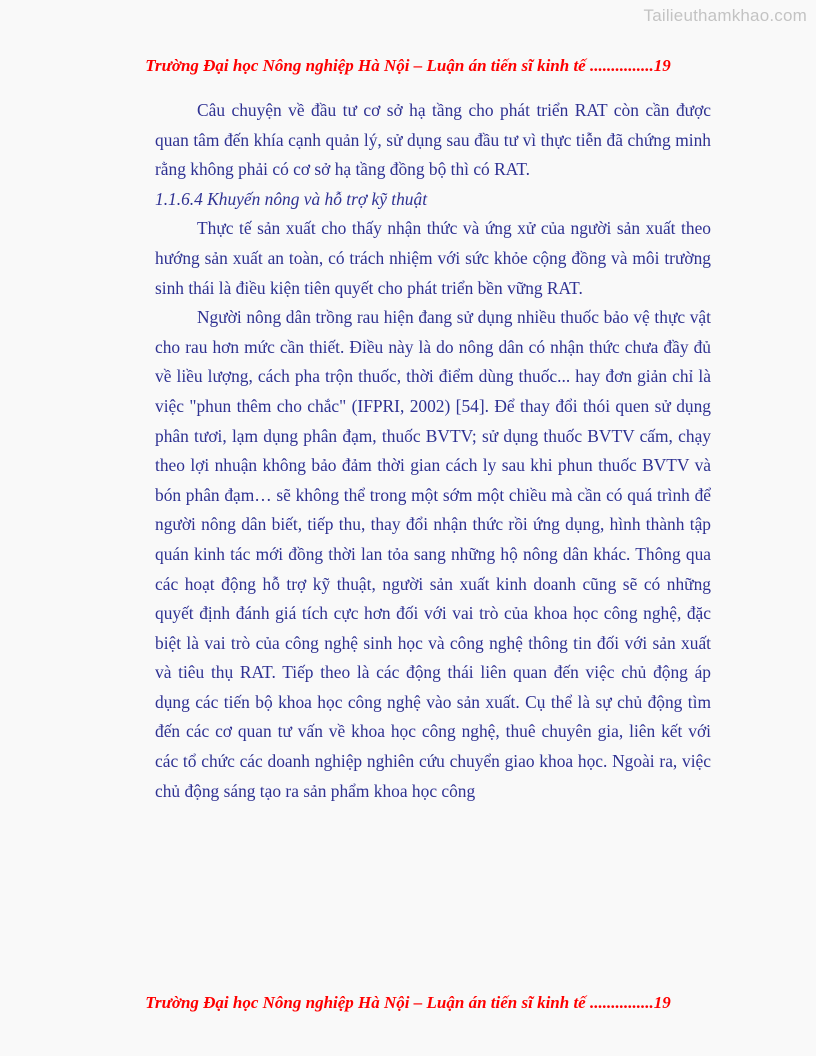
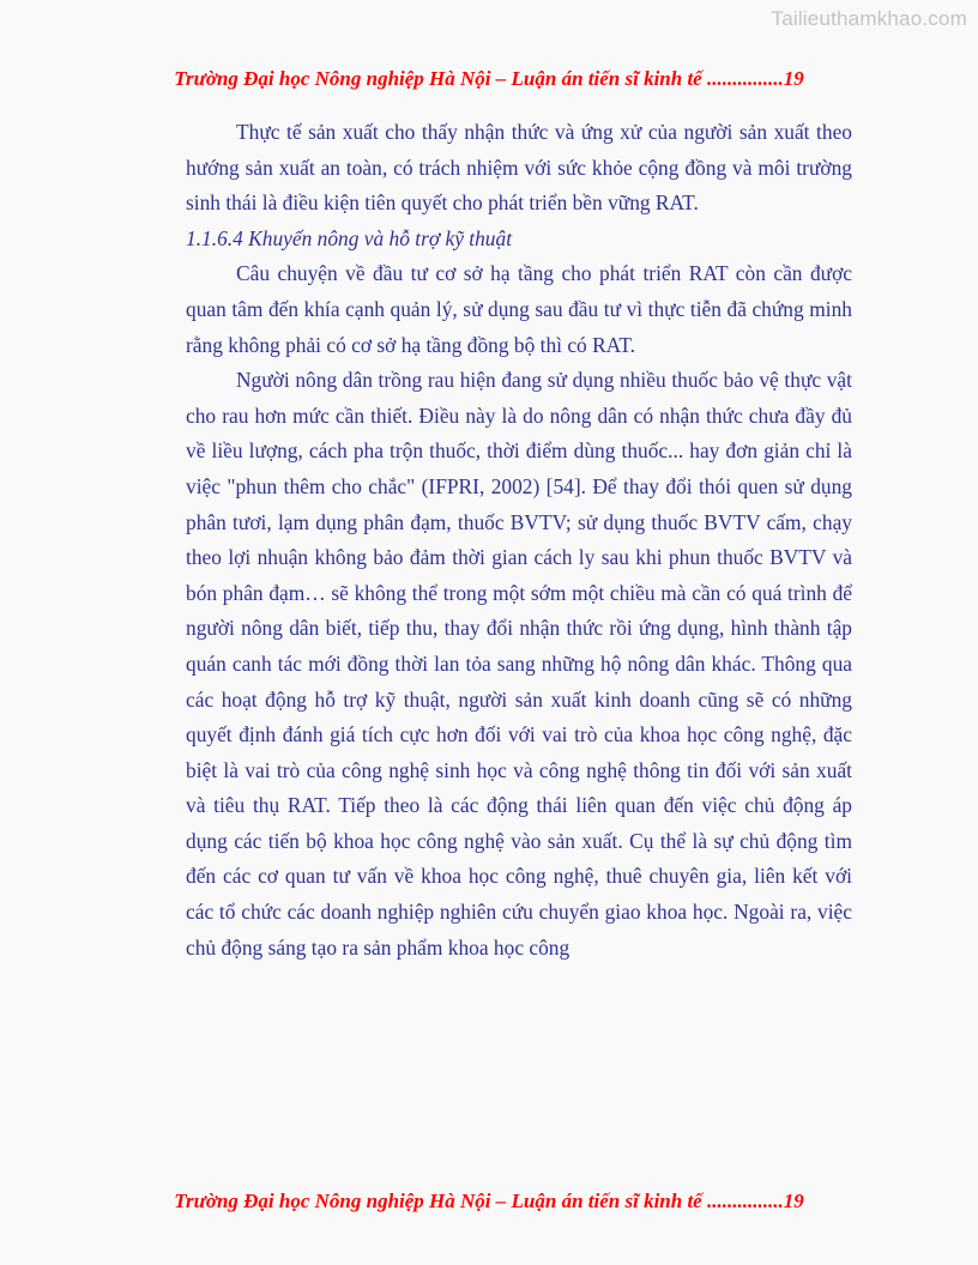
  Tailieuthamkhao.com
  Trường Đại học Nông nghiệp Hà Nội – Luận án tiến sĩ kinh tế ...............19
- Câu chuyện về đầu tư cơ sở hạ tầng cho phát triển RAT còn cần được quan tâm đến khía cạnh quản lý, sử dụng sau đầu tư vì thực tiễn đã chứng minh rằng không phải có cơ sở hạ tầng đồng bộ thì có RAT.
+ Thực tế sản xuất cho thấy nhận thức và ứng xử của người sản xuất theo hướng sản xuất an toàn, có trách nhiệm với sức khỏe cộng đồng và môi trường sinh thái là điều kiện tiên quyết cho phát triển bền vững RAT.
  1.1.6.4 Khuyến nông và hỗ trợ kỹ thuật
- Thực tế sản xuất cho thấy nhận thức và ứng xử của người sản xuất theo hướng sản xuất an toàn, có trách nhiệm với sức khỏe cộng đồng và môi trường sinh thái là điều kiện tiên quyết cho phát triển bền vững RAT.
+ Câu chuyện về đầu tư cơ sở hạ tầng cho phát triển RAT còn cần được quan tâm đến khía cạnh quản lý, sử dụng sau đầu tư vì thực tiễn đã chứng minh rằng không phải có cơ sở hạ tầng đồng bộ thì có RAT.
- Người nông dân trồng rau hiện đang sử dụng nhiều thuốc bảo vệ thực vật cho rau hơn mức cần thiết. Điều này là do nông dân có nhận thức chưa đầy đủ về liều lượng, cách pha trộn thuốc, thời điểm dùng thuốc... hay đơn giản chỉ là việc "phun thêm cho chắc" (IFPRI, 2002) [54]. Để thay đổi thói quen sử dụng phân tươi, lạm dụng phân đạm, thuốc BVTV; sử dụng thuốc BVTV cấm, chạy theo lợi nhuận không bảo đảm thời gian cách ly sau khi phun thuốc BVTV và bón phân đạm… sẽ không thể trong một sớm một chiều mà cần có quá trình để người nông dân biết, tiếp thu, thay đổi nhận thức rồi ứng dụng, hình thành tập quán kinh tác mới đồng thời lan tỏa sang những hộ nông dân khác. Thông qua các hoạt động hỗ trợ kỹ thuật, người sản xuất kinh doanh cũng sẽ có những quyết định đánh giá tích cực hơn đối với vai trò của khoa học công nghệ, đặc biệt là vai trò của công nghệ sinh học và công nghệ thông tin đối với sản xuất và tiêu thụ RAT. Tiếp theo là các động thái liên quan đến việc chủ động áp dụng các tiến bộ khoa học công nghệ vào sản xuất. Cụ thể là sự chủ động tìm đến các cơ quan tư vấn về khoa học công nghệ, thuê chuyên gia, liên kết với các tổ chức các doanh nghiệp nghiên cứu chuyển giao khoa học. Ngoài ra, việc chủ động sáng tạo ra sản phẩm khoa học công
+ Người nông dân trồng rau hiện đang sử dụng nhiều thuốc bảo vệ thực vật cho rau hơn mức cần thiết. Điều này là do nông dân có nhận thức chưa đầy đủ về liều lượng, cách pha trộn thuốc, thời điểm dùng thuốc... hay đơn giản chỉ là việc "phun thêm cho chắc" (IFPRI, 2002) [54]. Để thay đổi thói quen sử dụng phân tươi, lạm dụng phân đạm, thuốc BVTV; sử dụng thuốc BVTV cấm, chạy theo lợi nhuận không bảo đảm thời gian cách ly sau khi phun thuốc BVTV và bón phân đạm… sẽ không thể trong một sớm một chiều mà cần có quá trình để người nông dân biết, tiếp thu, thay đổi nhận thức rồi ứng dụng, hình thành tập quán canh tác mới đồng thời lan tỏa sang những hộ nông dân khác. Thông qua các hoạt động hỗ trợ kỹ thuật, người sản xuất kinh doanh cũng sẽ có những quyết định đánh giá tích cực hơn đối với vai trò của khoa học công nghệ, đặc biệt là vai trò của công nghệ sinh học và công nghệ thông tin đối với sản xuất và tiêu thụ RAT. Tiếp theo là các động thái liên quan đến việc chủ động áp dụng các tiến bộ khoa học công nghệ vào sản xuất. Cụ thể là sự chủ động tìm đến các cơ quan tư vấn về khoa học công nghệ, thuê chuyên gia, liên kết với các tổ chức các doanh nghiệp nghiên cứu chuyển giao khoa học. Ngoài ra, việc chủ động sáng tạo ra sản phẩm khoa học công
  Trường Đại học Nông nghiệp Hà Nội – Luận án tiến sĩ kinh tế ...............19
